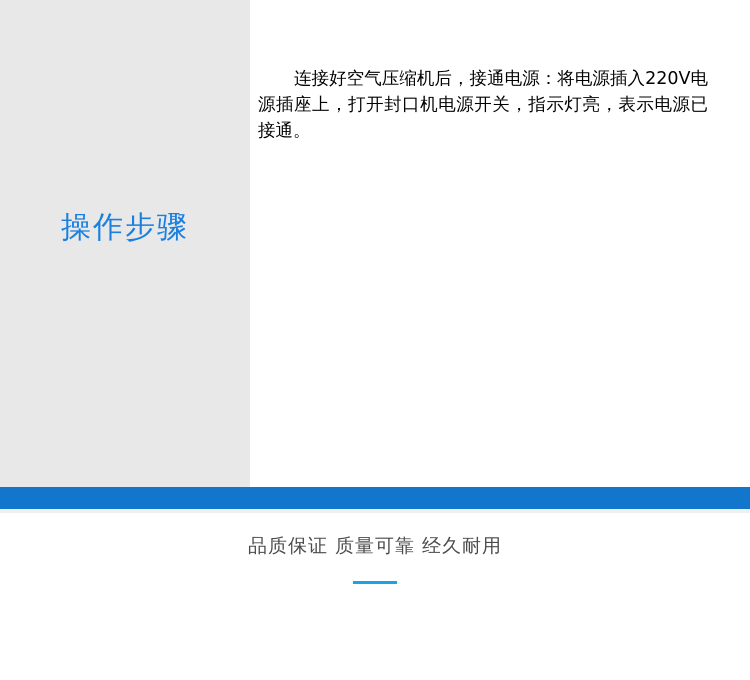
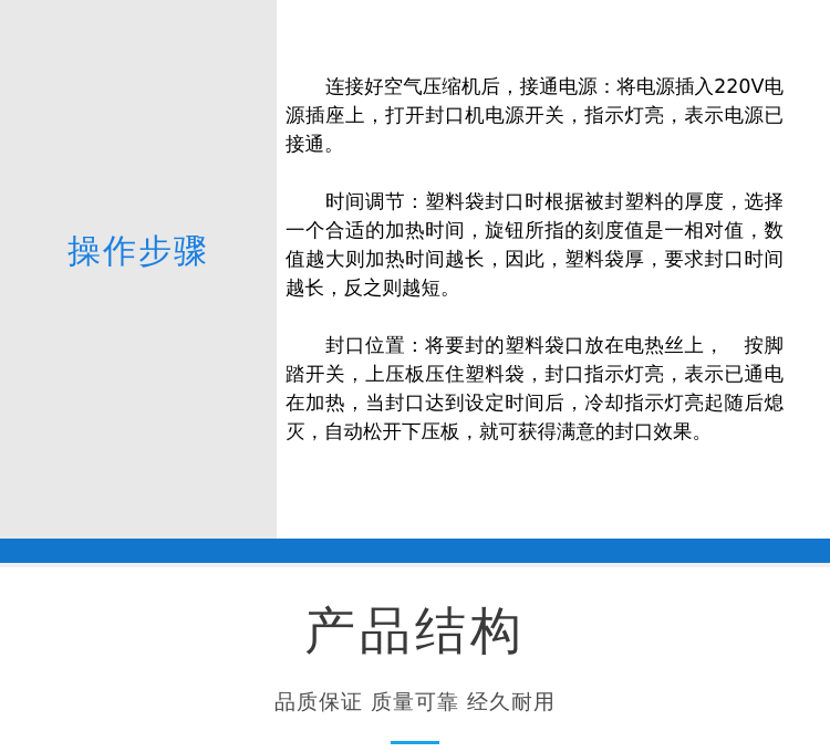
  操作步骤
  连接好空气压缩机后，接通电源：将电源插入220V电源插座上，打开封口机电源开关，指示灯亮，表示电源已接通。
+ 时间调节：塑料袋封口时根据被封塑料的厚度，选择一个合适的加热时间，旋钮所指的刻度值是一相对值，数值越大则加热时间越长，因此，塑料袋厚，要求封口时间越长，反之则越短。
+ 封口位置：将要封的塑料袋口放在电热丝上， 按脚踏开关，上压板压住塑料袋，封口指示灯亮，表示已通电在加热，当封口达到设定时间后，冷却指示灯亮起随后熄灭，自动松开下压板，就可获得满意的封口效果。
+ 产品结构
  品质保证 质量可靠 经久耐用
